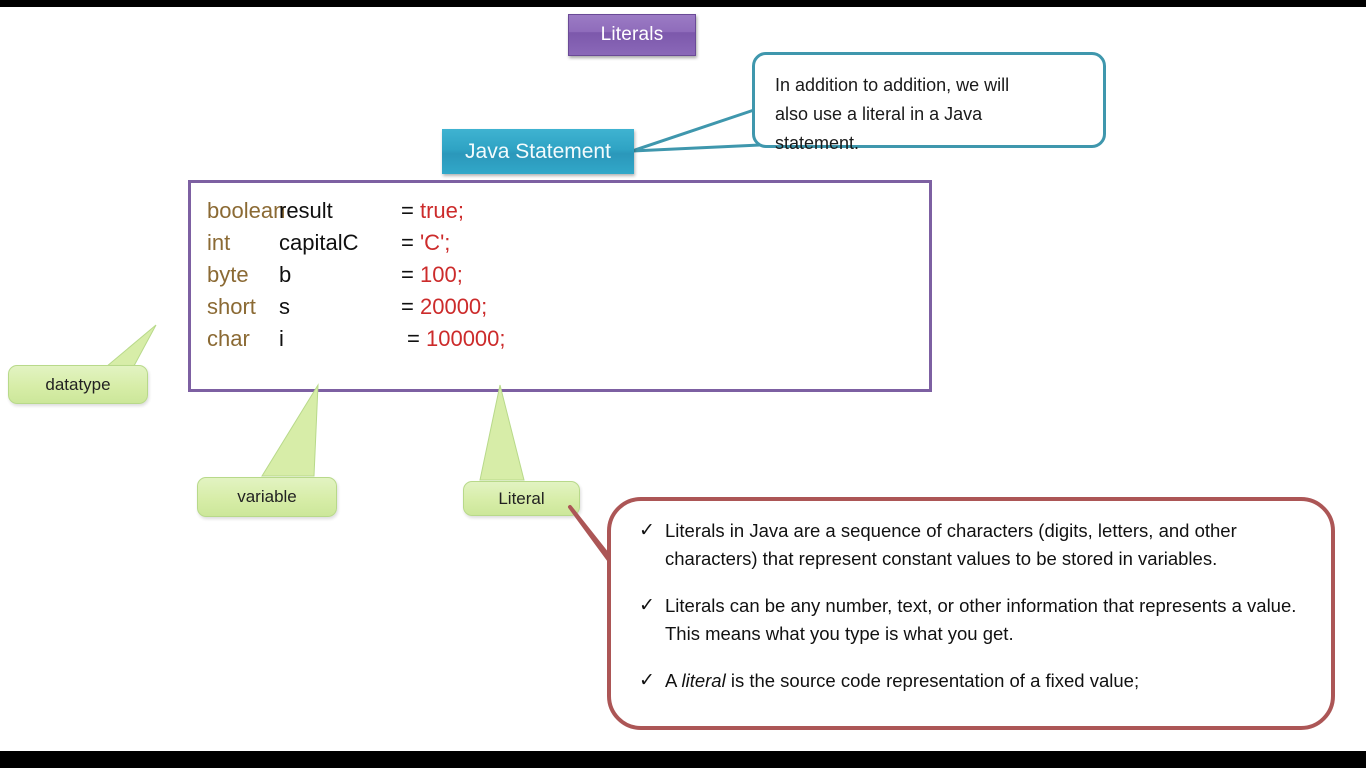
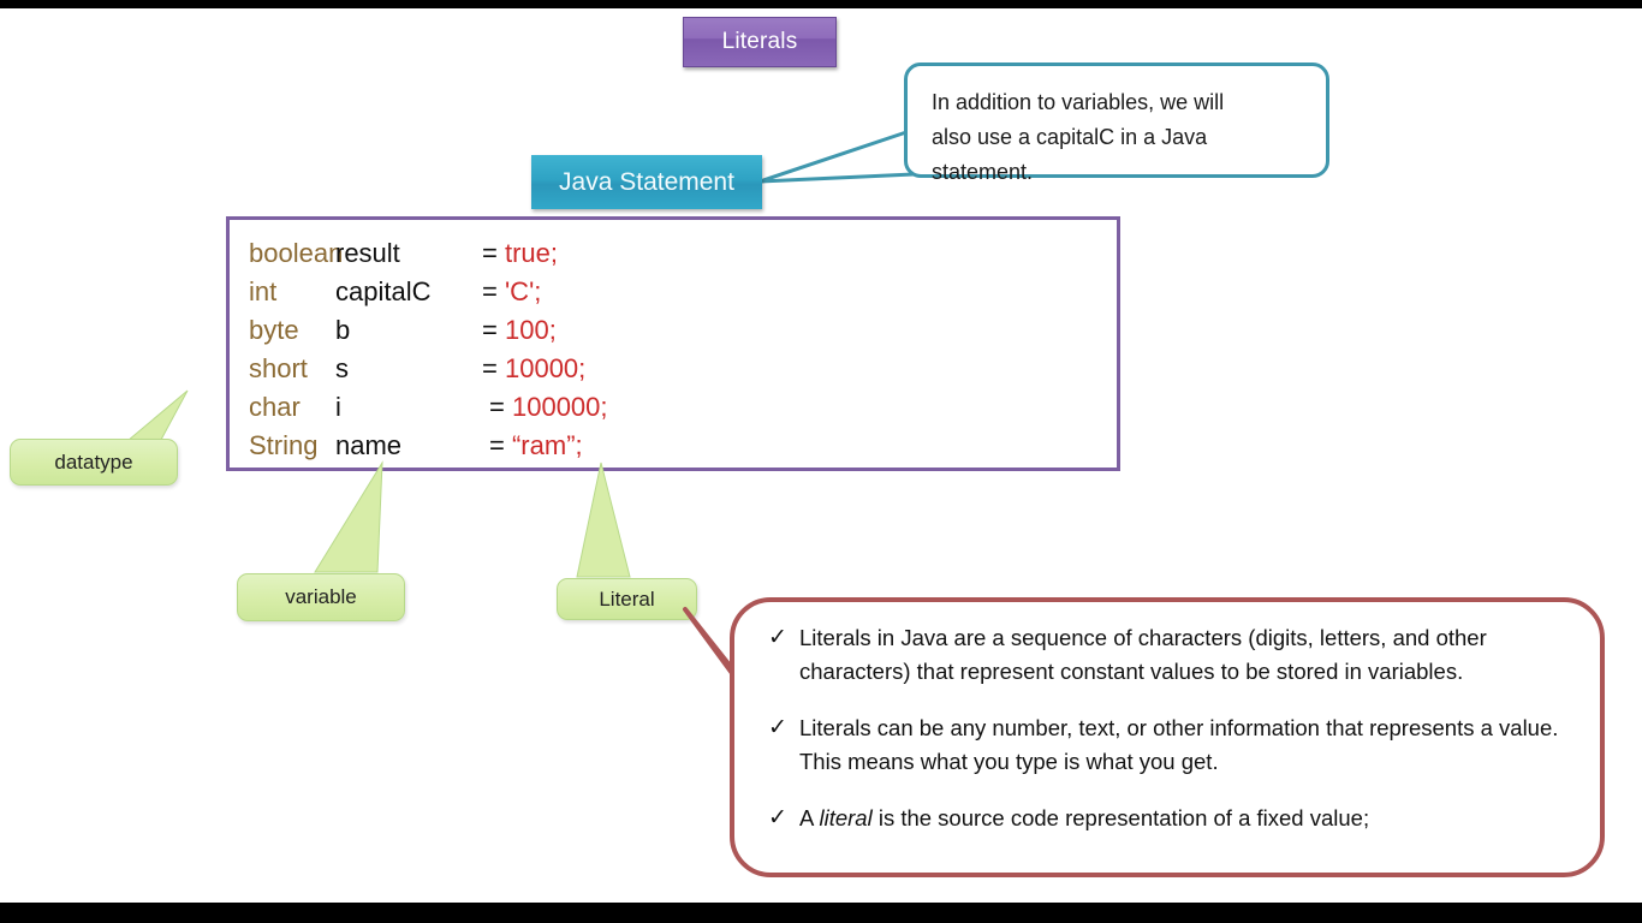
  Literals
  Java Statement
- In addition to addition, we will
+ In addition to variables, we will
- also use a literal in a Java
+ also use a capitalC in a Java
  statement.
  boolea result = true;
  int capitalC = 'C';
  byte b = 100;
- short s = 20000;
+ short s = 10000;
  char i = 100000;
+ String name = “ram”;
  datatype
  variable
  Literal
  ✓
  Literals in Java are a sequence of characters (digits, letters, and other characters) that represent constant values to be stored in variables.
  ✓
  Literals can be any number, text, or other information that represents a value. This means what you type is what you get.
  ✓
  A literal is the source code representation of a fixed value;
